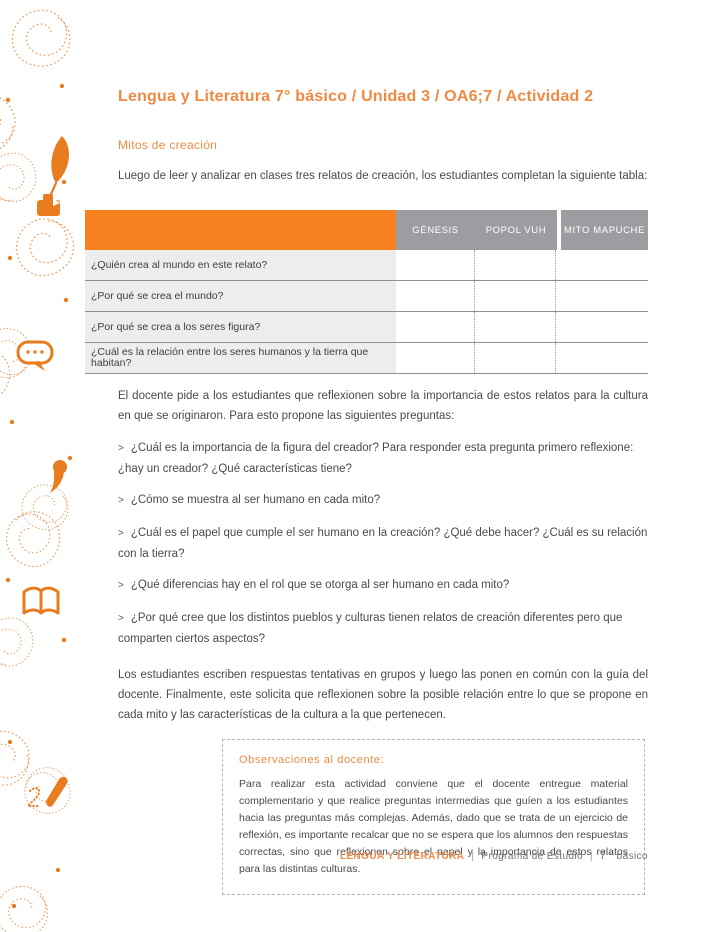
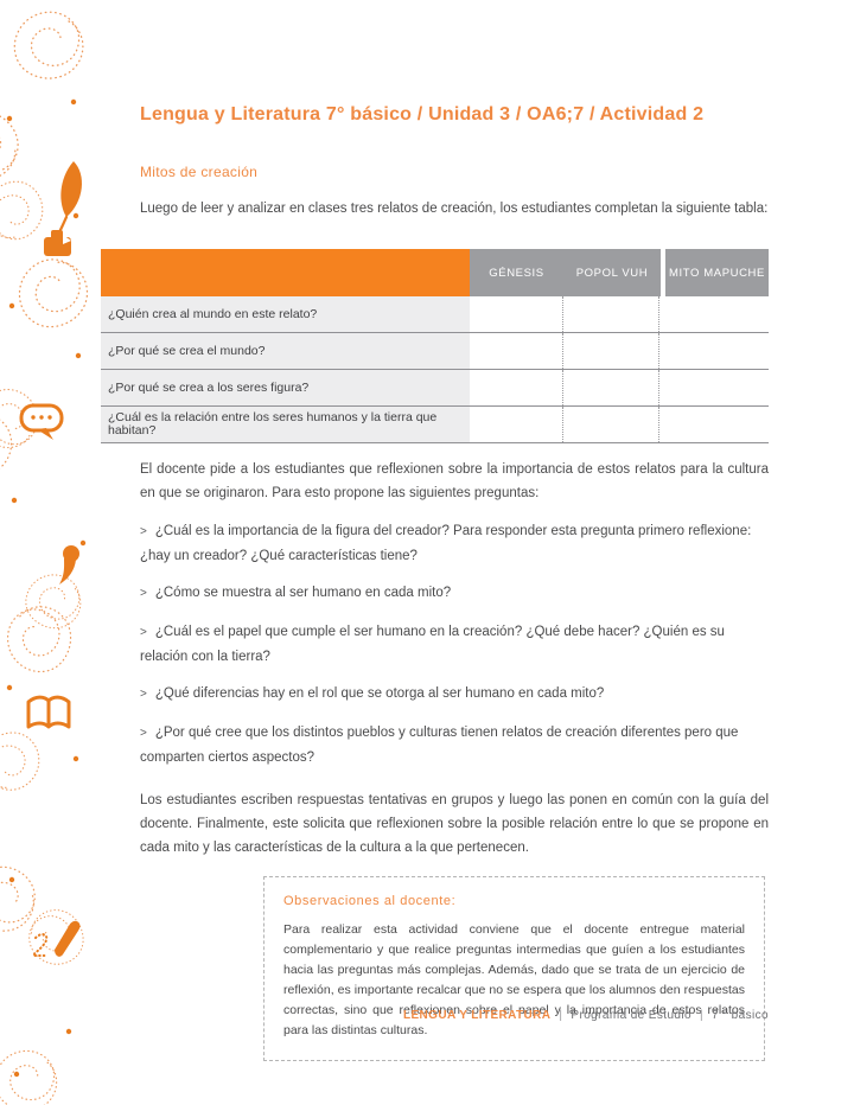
  Lengua y Literatura 7° básico / Unidad 3 / OA6;7 / Actividad 2
  Mitos de creación
  Luego de leer y analizar en clases tres relatos de creación, los estudiantes completan la siguiente tabla:
  GÉNESIS
  POPOL VUH
  MITO MAPUCHE
  ¿Quién crea al mundo en este relato?
  ¿Por qué se crea el mundo?
  ¿Por qué se crea a los seres figura?
  ¿Cuál es la relación entre los seres humanos y la tierra que habitan?
  El docente pide a los estudiantes que reflexionen sobre la importancia de estos relatos para la cultura en que se originaron. Para esto propone las siguientes preguntas:
  > ¿Cuál es la importancia de la figura del creador? Para responder esta pregunta primero reflexione: ¿hay un creador? ¿Qué características tiene?
  > ¿Cómo se muestra al ser humano en cada mito?
- > ¿Cuál es el papel que cumple el ser humano en la creación? ¿Qué debe hacer? ¿Cuál es su relación con la tierra?
+ > ¿Cuál es el papel que cumple el ser humano en la creación? ¿Qué debe hacer? ¿Quién es su relación con la tierra?
  > ¿Qué diferencias hay en el rol que se otorga al ser humano en cada mito?
  > ¿Por qué cree que los distintos pueblos y culturas tienen relatos de creación diferentes pero que comparten ciertos aspectos?
  Los estudiantes escriben respuestas tentativas en grupos y luego las ponen en común con la guía del docente. Finalmente, este solicita que reflexionen sobre la posible relación entre lo que se propone en cada mito y las características de la cultura a la que pertenecen.
  Observaciones al docente:
  Para realizar esta actividad conviene que el docente entregue material complementario y que realice preguntas intermedias que guíen a los estudiantes hacia las preguntas más complejas. Además, dado que se trata de un ejercicio de reflexión, es importante recalcar que no se espera que los alumnos den respuestas correctas, sino que reflexionen sobre el papel y la importancia de estos relatos para las distintas culturas.
  LENGUA Y LITERATURA | Programa de Estudio | 7 ° básico
